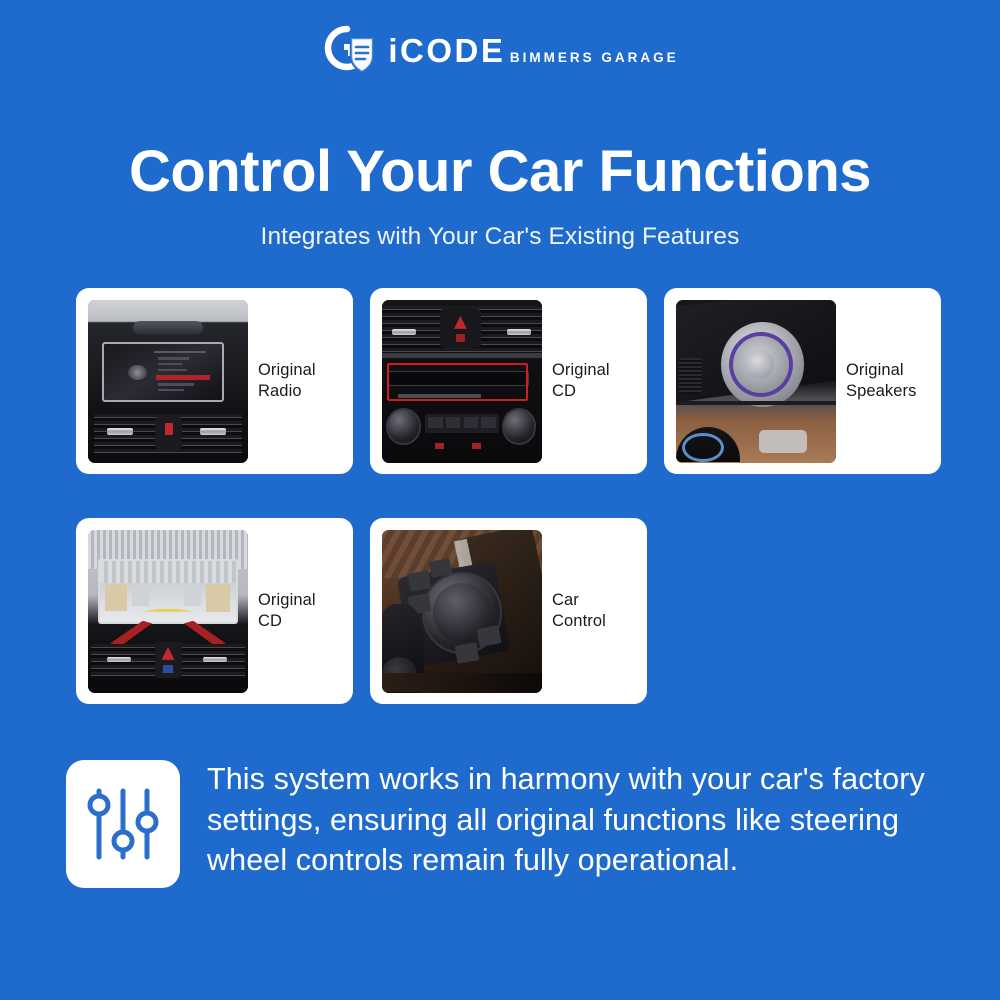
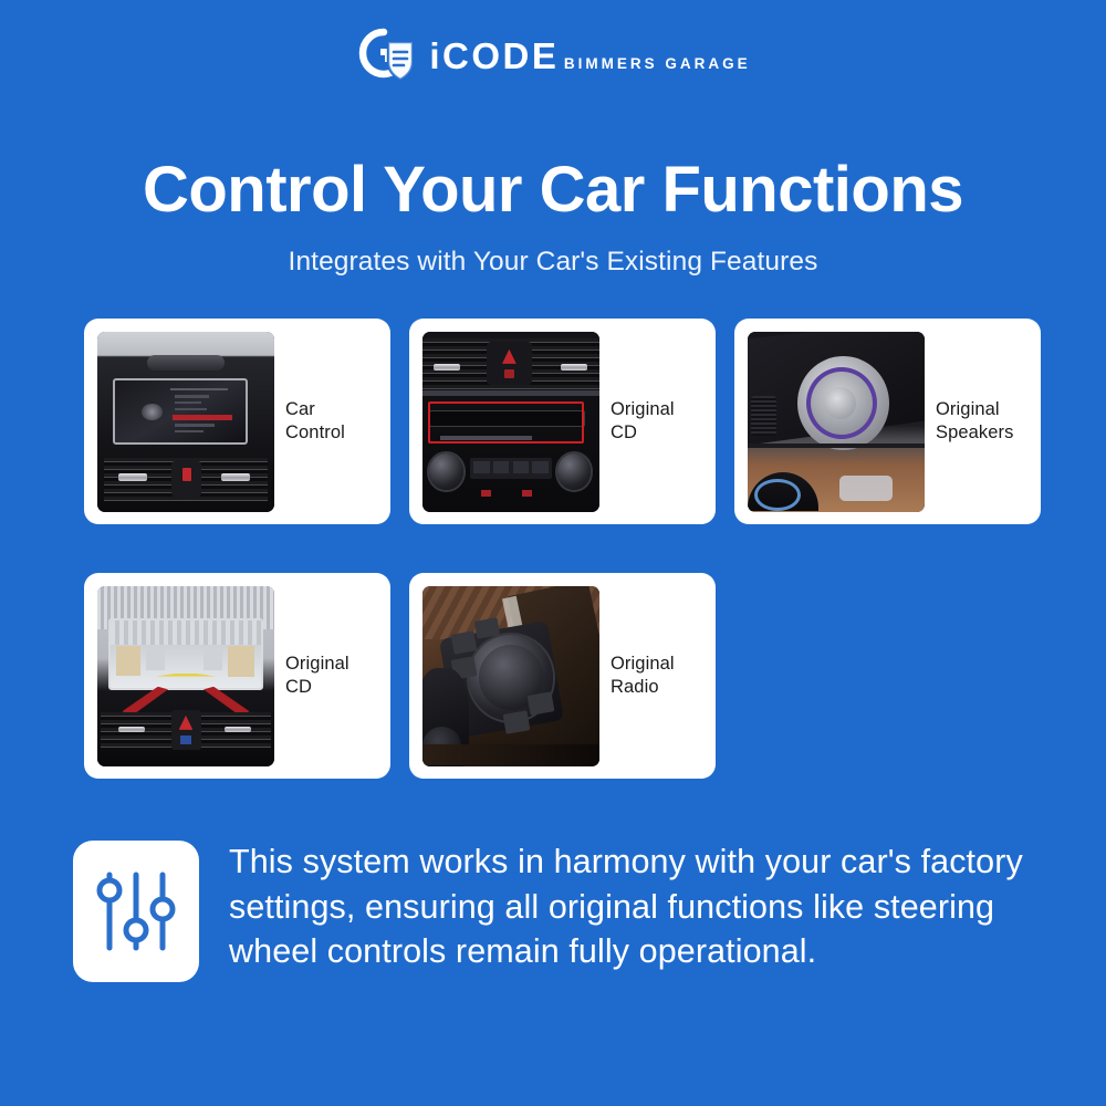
  iCODE BIMMERS GARAGE
  Control Your Car Functions
  Integrates with Your Car's Existing Features
- Original Radio
+ Car Control
  Original CD
  Original Speakers
  Original CD
- Car Control
+ Original Radio
  This system works in harmony with your car's factory settings, ensuring all original functions like steering wheel controls remain fully operational.
